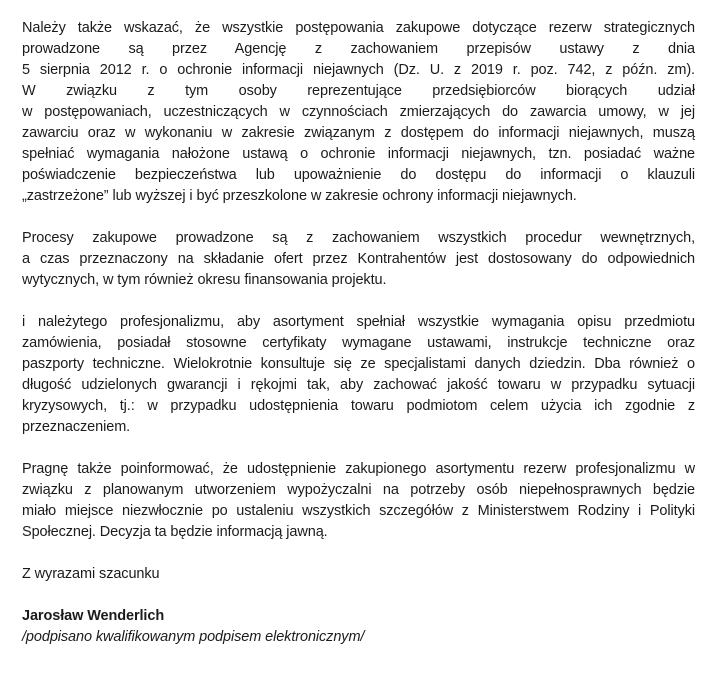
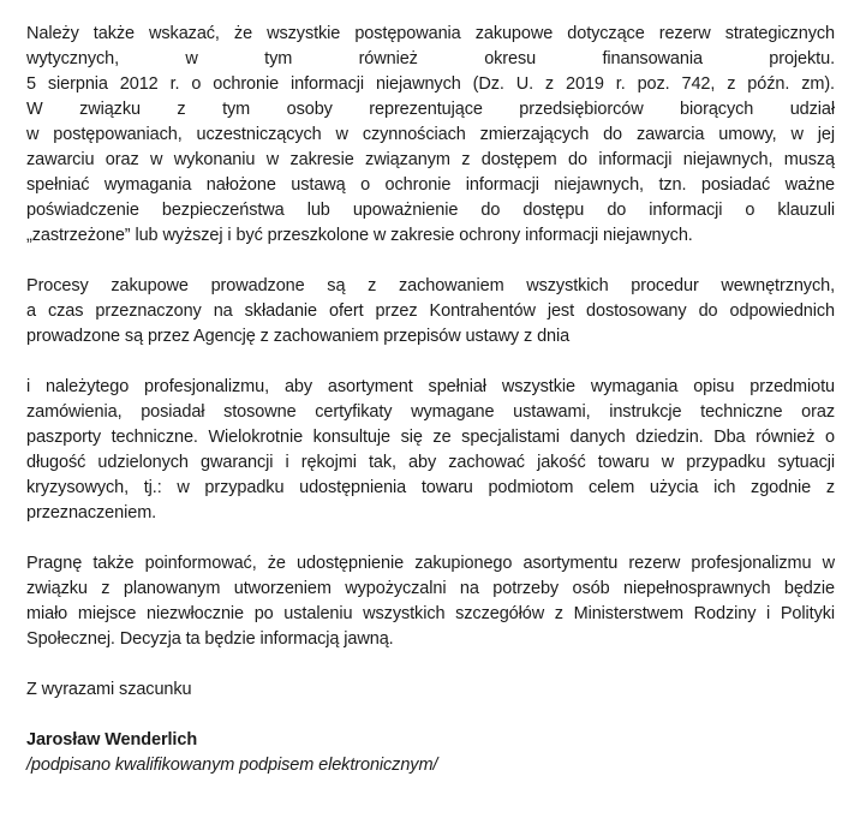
  Należy także wskazać, że wszystkie postępowania zakupowe dotyczące rezerw strategicznych
- prowadzone są przez Agencję z zachowaniem przepisów ustawy z dnia
+ wytycznych, w tym również okresu finansowania projektu.
  5 sierpnia 2012 r. o ochronie informacji niejawnych (Dz. U. z 2019 r. poz. 742, z późn. zm).
  W związku z tym osoby reprezentujące przedsiębiorców biorących udział
  w postępowaniach, uczestniczących w czynnościach zmierzających do zawarcia umowy, w jej
  zawarciu oraz w wykonaniu w zakresie związanym z dostępem do informacji niejawnych, muszą
  spełniać wymagania nałożone ustawą o ochronie informacji niejawnych, tzn. posiadać ważne
  poświadczenie bezpieczeństwa lub upoważnienie do dostępu do informacji o klauzuli
  „zastrzeżone” lub wyższej i być przeszkolone w zakresie ochrony informacji niejawnych.
  Procesy zakupowe prowadzone są z zachowaniem wszystkich procedur wewnętrznych,
  a czas przeznaczony na składanie ofert przez Kontrahentów jest dostosowany do odpowiednich
- wytycznych, w tym również okresu finansowania projektu.
+ prowadzone są przez Agencję z zachowaniem przepisów ustawy z dnia
  i należytego profesjonalizmu, aby asortyment spełniał wszystkie wymagania opisu przedmiotu
  zamówienia, posiadał stosowne certyfikaty wymagane ustawami, instrukcje techniczne oraz
  paszporty techniczne. Wielokrotnie konsultuje się ze specjalistami danych dziedzin. Dba również o
  długość udzielonych gwarancji i rękojmi tak, aby zachować jakość towaru w przypadku sytuacji
  kryzysowych, tj.: w przypadku udostępnienia towaru podmiotom celem użycia ich zgodnie z
  przeznaczeniem.
  Pragnę także poinformować, że udostępnienie zakupionego asortymentu rezerw profesjonalizmu w
  związku z planowanym utworzeniem wypożyczalni na potrzeby osób niepełnosprawnych będzie
  miało miejsce niezwłocznie po ustaleniu wszystkich szczegółów z Ministerstwem Rodziny i Polityki
  Społecznej. Decyzja ta będzie informacją jawną.
  Z wyrazami szacunku
  Jarosław Wenderlich
  /podpisano kwalifikowanym podpisem elektronicznym/
